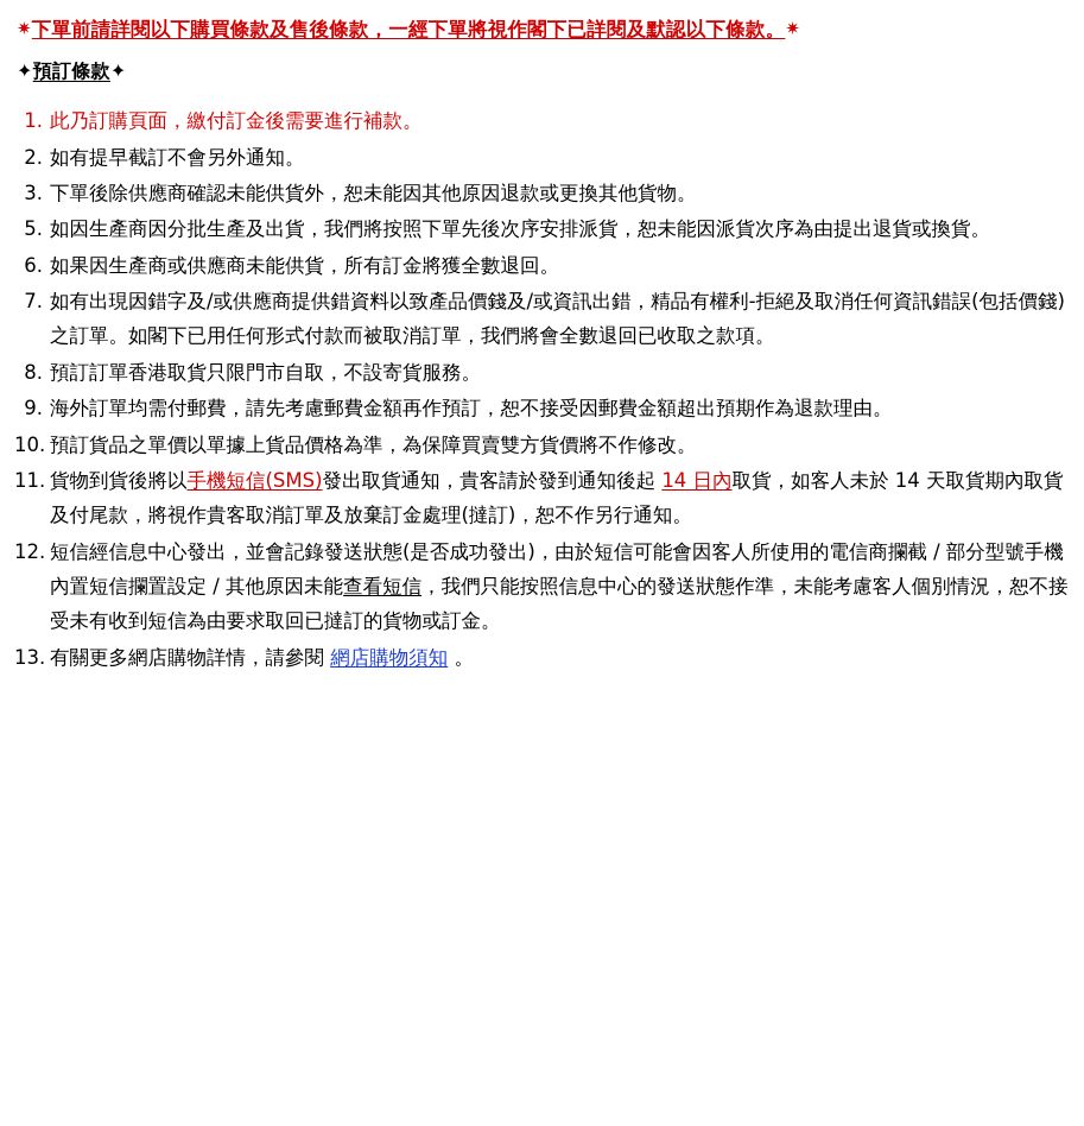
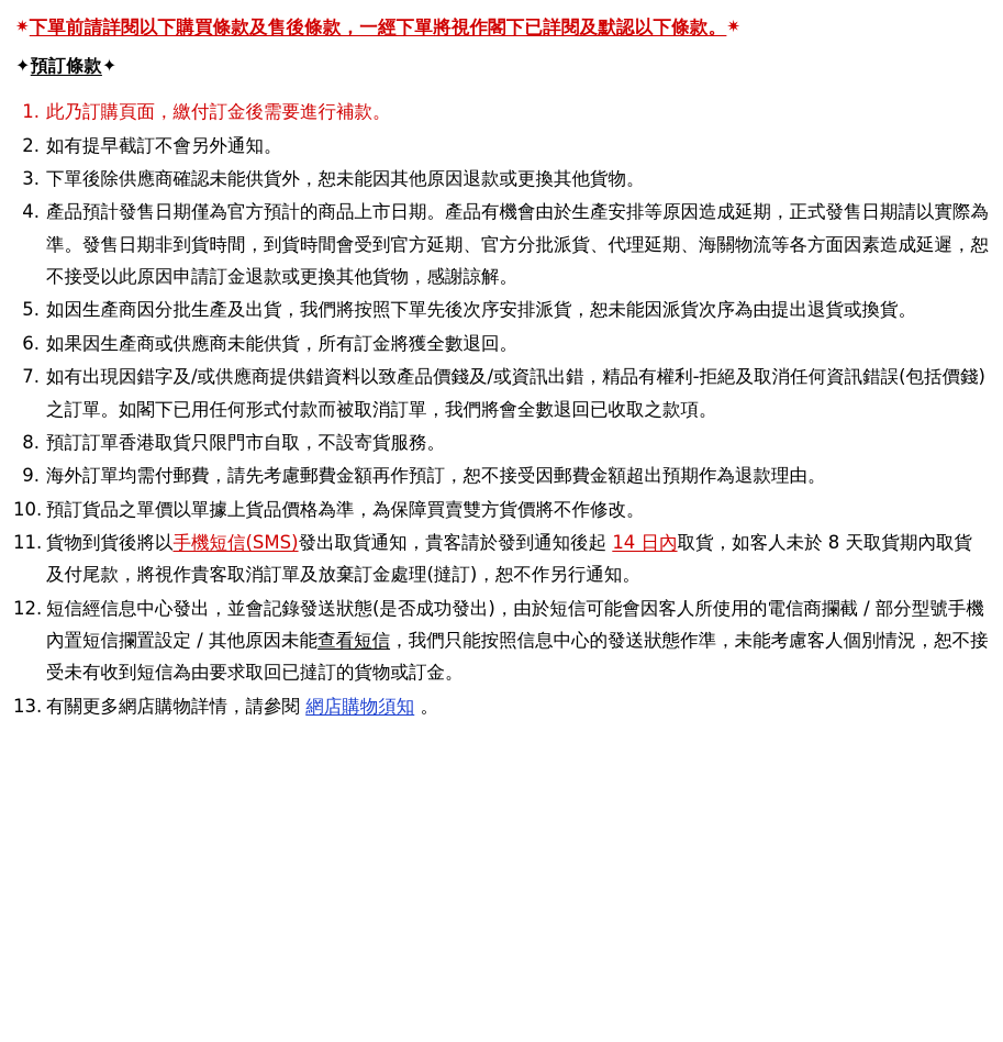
  ✷下單前請詳閱以下購買條款及售後條款，一經下單將視作閣下已詳閱及默認以下條款。✷
  ✦預訂條款✦
  1.
  此乃訂購頁面，繳付訂金後需要進行補款。
  2.
  如有提早截訂不會另外通知。
  3.
  下單後除供應商確認未能供貨外，恕未能因其他原因退款或更換其他貨物。
+ 4.
+ 產品預計發售日期僅為官方預計的商品上市日期。產品有機會由於生產安排等原因造成延期，正式發售日期請以實際為準。發售日期非到貨時間，到貨時間會受到官方延期、官方分批派貨、代理延期、海關物流等各方面因素造成延遲，恕不接受以此原因申請訂金退款或更換其他貨物，感謝諒解。
  5.
  如因生產商因分批生產及出貨，我們將按照下單先後次序安排派貨，恕未能因派貨次序為由提出退貨或換貨。
  6.
  如果因生產商或供應商未能供貨，所有訂金將獲全數退回。
  7.
  如有出現因錯字及/或供應商提供錯資料以致產品價錢及/或資訊出錯，精品有權利-拒絕及取消任何資訊錯誤(包括價錢) 之訂單。如閣下已用任何形式付款而被取消訂單，我們將會全數退回已收取之款項。
  8.
  預訂訂單香港取貨只限門市自取，不設寄貨服務。
  9.
  海外訂單均需付郵費，請先考慮郵費金額再作預訂，恕不接受因郵費金額超出預期作為退款理由。
  10.
  預訂貨品之單價以單據上貨品價格為準，為保障買賣雙方貨價將不作修改。
  11.
- 貨物到貨後將以手機短信(SMS)發出取貨通知，貴客請於發到通知後起 14 日內取貨，如客人未於 14 天取貨期內取貨及付尾款，將視作貴客取消訂單及放棄訂金處理(撻訂)，恕不作另行通知。
+ 貨物到貨後將以手機短信(SMS)發出取貨通知，貴客請於發到通知後起 14 日內取貨，如客人未於 8 天取貨期內取貨及付尾款，將視作貴客取消訂單及放棄訂金處理(撻訂)，恕不作另行通知。
  12.
  短信經信息中心發出，並會記錄發送狀態(是否成功發出)，由於短信可能會因客人所使用的電信商攔截 / 部分型號手機內置短信攔置設定 / 其他原因未能查看短信，我們只能按照信息中心的發送狀態作準，未能考慮客人個別情況，恕不接受未有收到短信為由要求取回已撻訂的貨物或訂金。
  13.
  有關更多網店購物詳情，請參閱 網店購物須知 。
